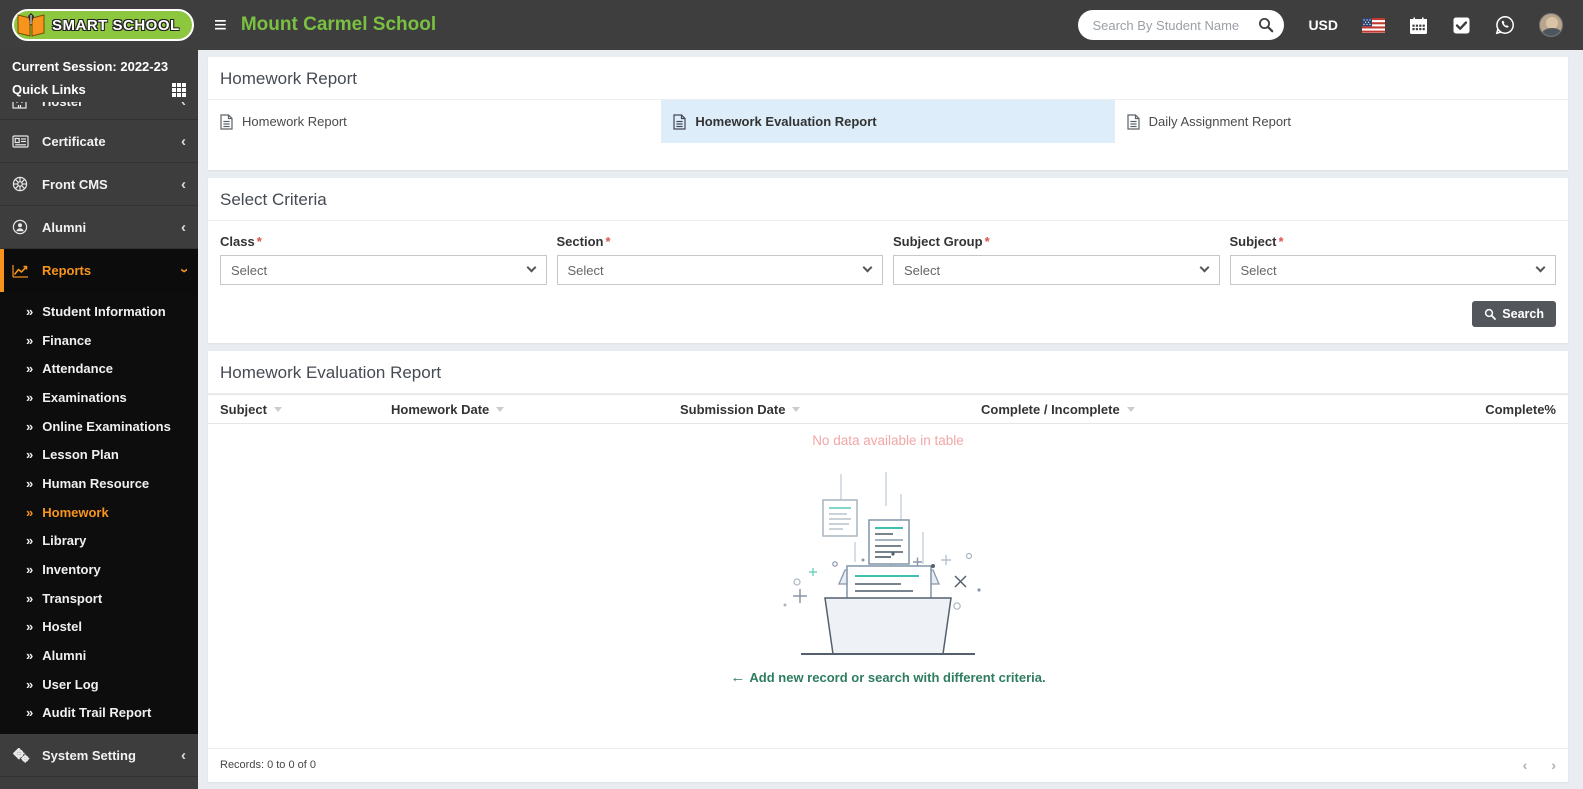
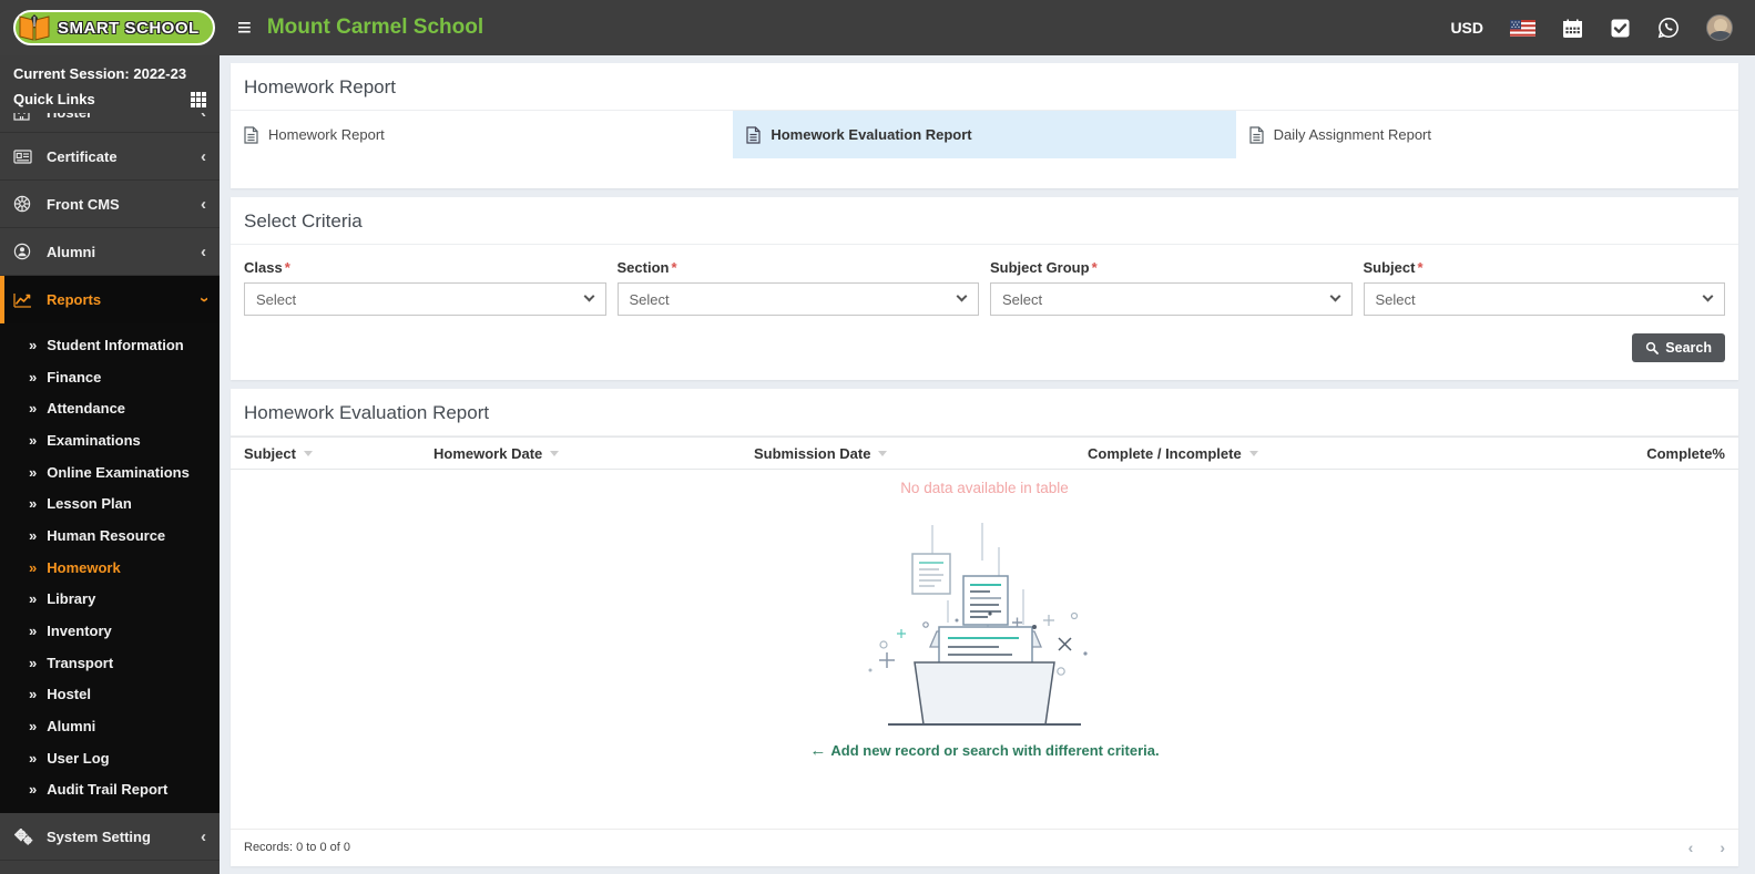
  SMART SCHOOL
  ≡
  Mount Carmel School
- Search By Student Name
  USD
  Current Session: 2022-23
  Quick Links
  Hostel
  ‹
  Certificate
  ‹
  Front CMS
  ‹
  Alumni
  ‹
  Reports
  »
  Student Information
  »
  Finance
  »
  Attendance
  »
  Examinations
  »
  Online Examinations
  »
  Lesson Plan
  »
  Human Resource
  »
  Homework
  »
  Library
  »
  Inventory
  »
  Transport
  »
  Hostel
  »
  Alumni
  »
  User Log
  »
  Audit Trail Report
  System Setting
  ‹
  Homework Report
  Homework Report
  Homework Evaluation Report
  Daily Assignment Report
  Select Criteria
  Class *
  Select
  Section *
  Select
  Subject Group *
  Select
  Subject *
  Select
  Search
  Homework Evaluation Report
  Subject
  Homework Date
  Submission Date
  Complete / Incomplete
  Complete%
  No data available in table
  ← Add new record or search with different criteria.
  Records: 0 to 0 of 0
  ‹
  ›
